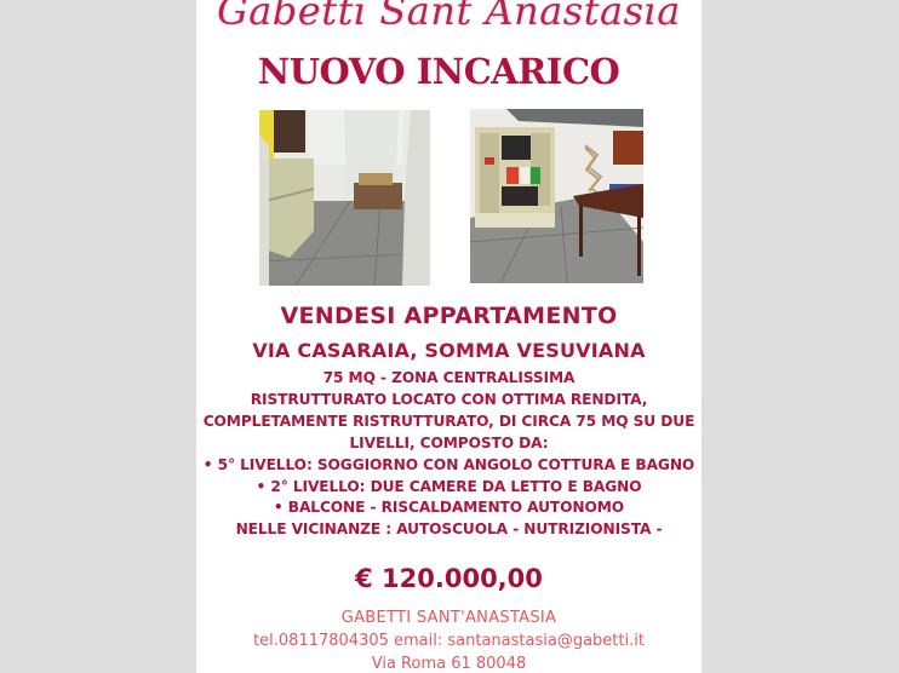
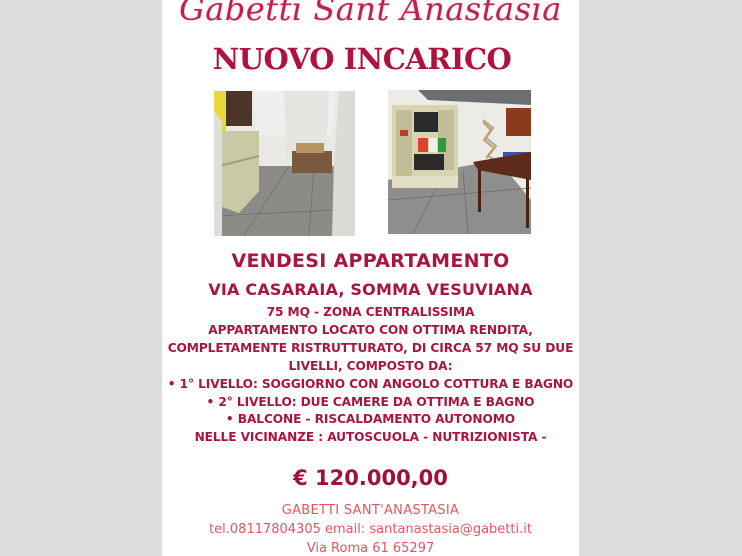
  Gabetti Sant Anastasia
  NUOVO INCARICO
  VENDESI APPARTAMENTO
  VIA CASARAIA, SOMMA VESUVIANA
  75 MQ - ZONA CENTRALISSIMA
- RISTRUTTURATO LOCATO CON OTTIMA RENDITA,
+ APPARTAMENTO LOCATO CON OTTIMA RENDITA,
- COMPLETAMENTE RISTRUTTURATO, DI CIRCA 75 MQ SU DUE
+ COMPLETAMENTE RISTRUTTURATO, DI CIRCA 57 MQ SU DUE
  LIVELLI, COMPOSTO DA:
- • 5° LIVELLO: SOGGIORNO CON ANGOLO COTTURA E BAGNO
+ • 1° LIVELLO: SOGGIORNO CON ANGOLO COTTURA E BAGNO
- • 2° LIVELLO: DUE CAMERE DA LETTO E BAGNO
+ • 2° LIVELLO: DUE CAMERE DA OTTIMA E BAGNO
  • BALCONE - RISCALDAMENTO AUTONOMO
  NELLE VICINANZE : AUTOSCUOLA - NUTRIZIONISTA -
  € 120.000,00
  GABETTI SANT'ANASTASIA
  tel.08117804305 email: santanastasia@gabetti.it
- Via Roma 61 80048
+ Via Roma 61 65297
